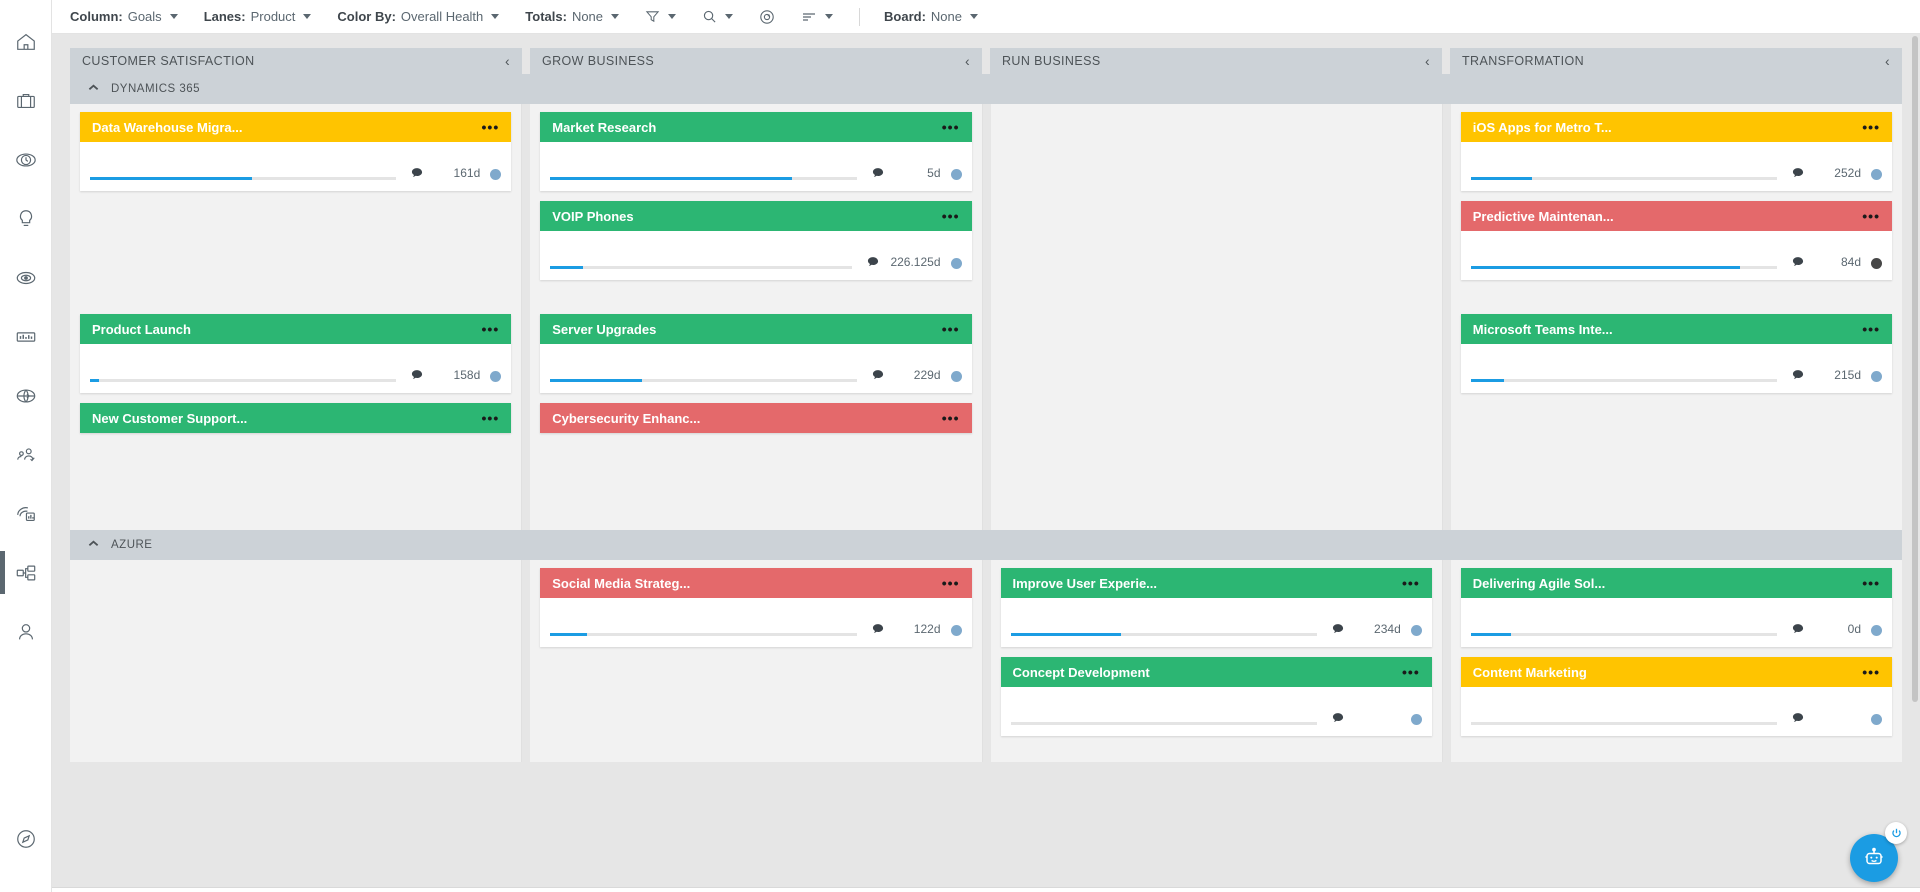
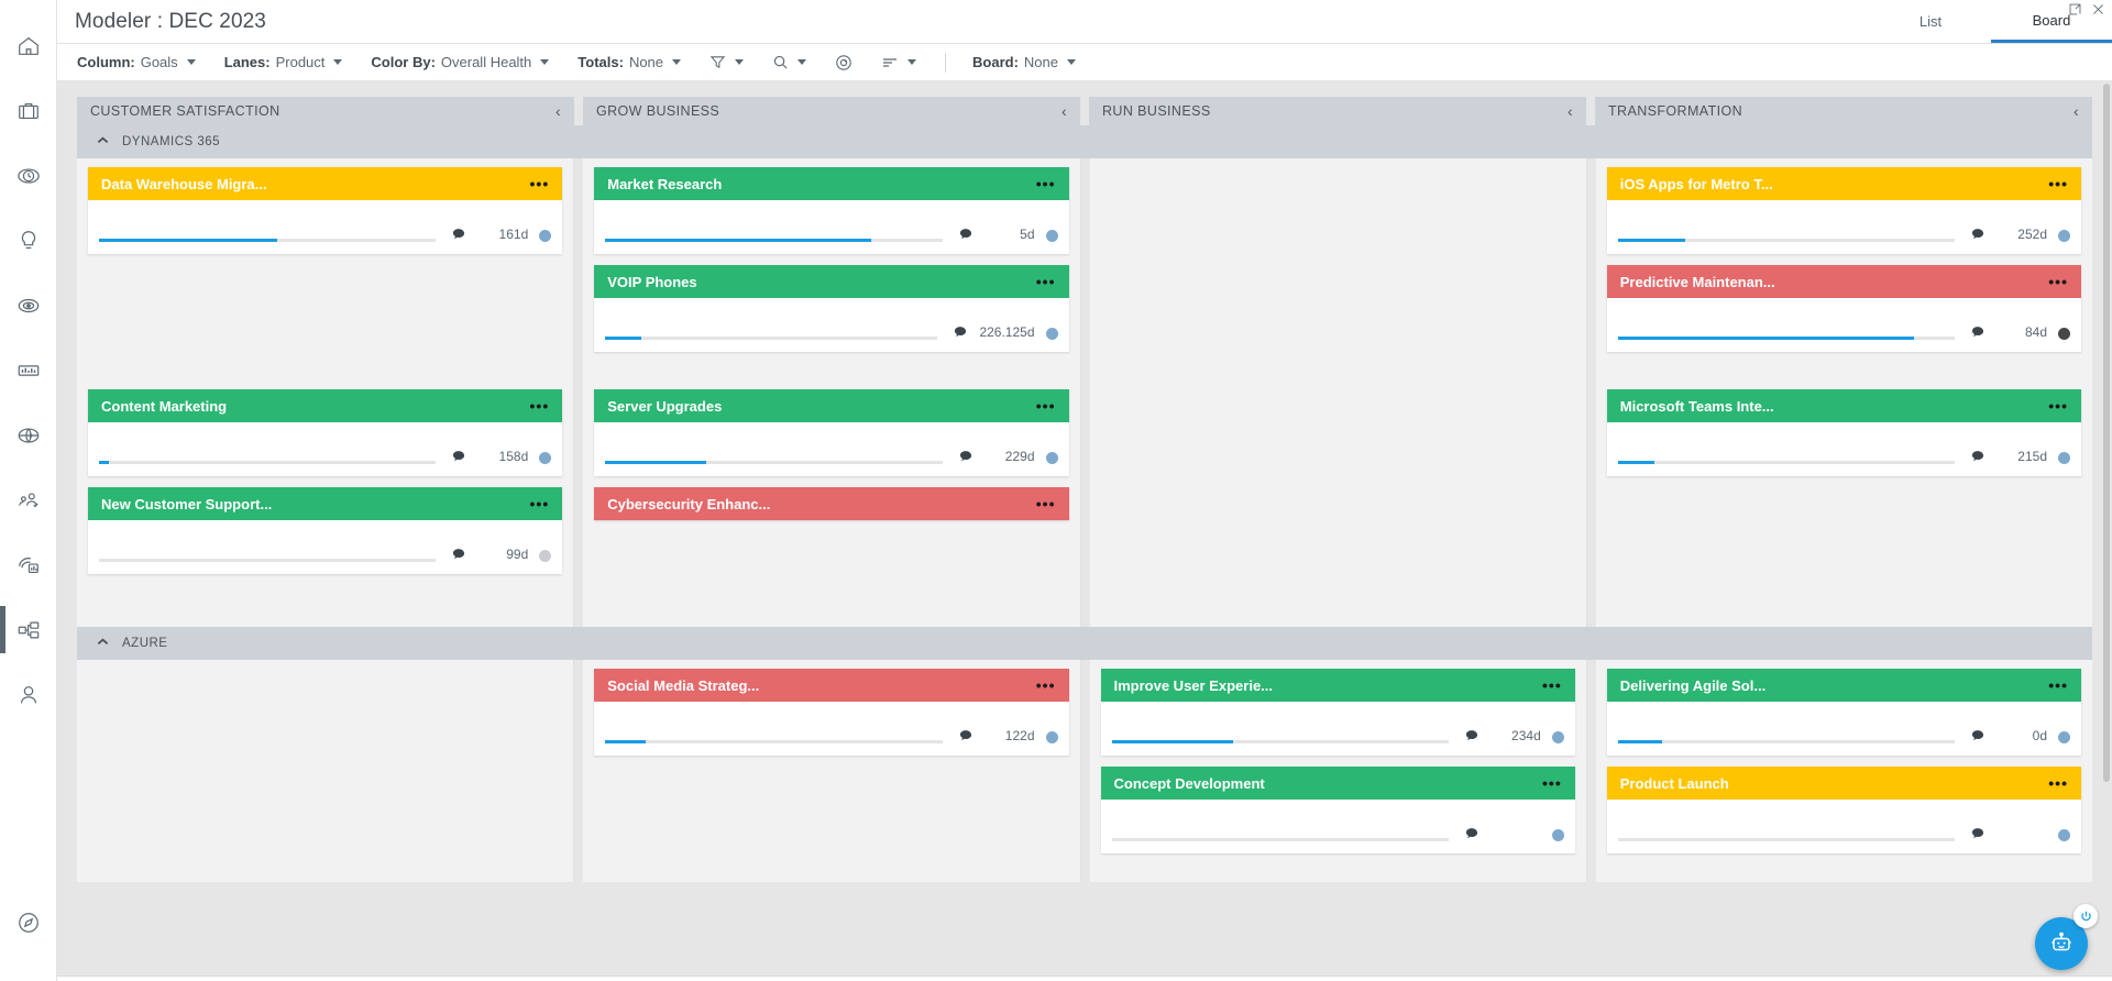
+ Modeler : DEC 2023
+ List
+ Board
  Column:
  Goals
  Lanes:
  Product
  Color By:
  Overall Health
  Totals:
  None
  Board:
  None
  CUSTOMER SATISFACTION
  ‹
  GROW BUSINESS
  ‹
  RUN BUSINESS
  ‹
  TRANSFORMATION
  ‹
  DYNAMICS 365
  Data Warehouse Migra...
  •••
  161d
  Market Research
  •••
  5d
  VOIP Phones
  •••
  226.125d
  iOS Apps for Metro T...
  •••
  252d
  Predictive Maintenan...
  •••
  84d
- Product Launch
+ Content Marketing
  •••
  158d
  New Customer Support...
  •••
+ 99d
  Server Upgrades
  •••
  229d
  Cybersecurity Enhanc...
  •••
  Microsoft Teams Inte...
  •••
  215d
  AZURE
  Social Media Strateg...
  •••
  122d
  Improve User Experie...
  •••
  234d
  Concept Development
  •••
  Delivering Agile Sol...
  •••
  0d
- Content Marketing
+ Product Launch
  •••
